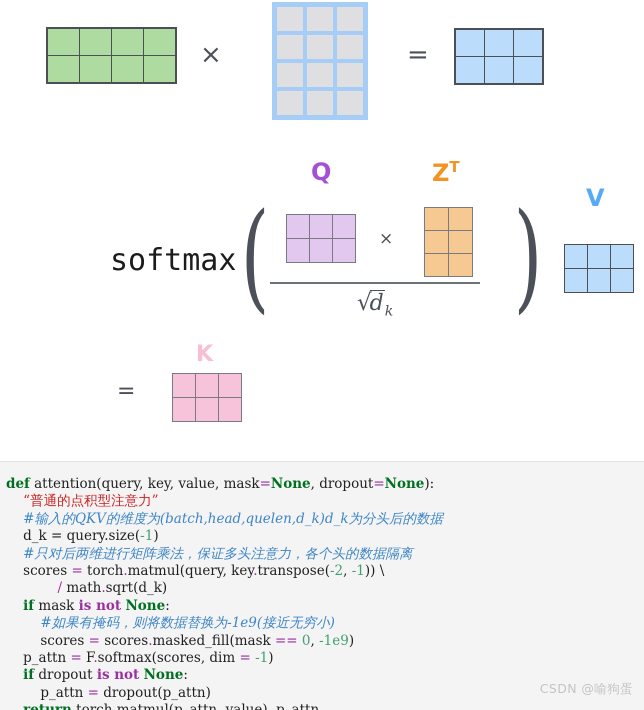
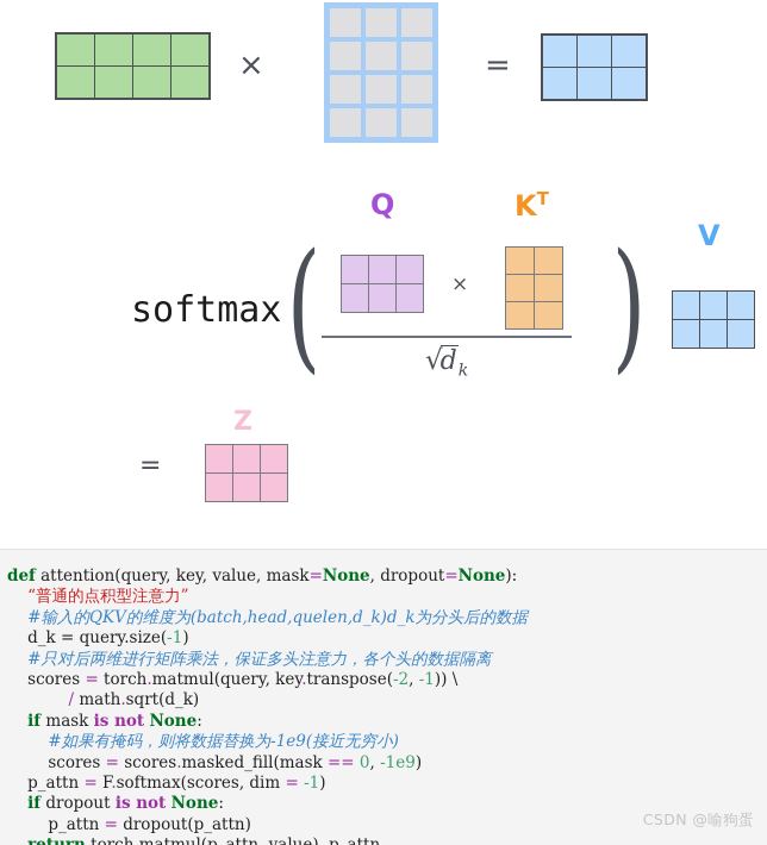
  ×
  =
  Q
- ZT
+ KT
  V
  softmax
  (
  ×
  √dk
  )
  =
- K
+ Z
  def attention(query, key, value, mask=None, dropout=None):
  “普通的点积型注意力”
  #输入的QKV的维度为(batch,head,quelen,d_k)d_k为分头后的数据
  d_k = query.size(-1)
  #只对后两维进行矩阵乘法，保证多头注意力，各个头的数据隔离
  scores = torch.matmul(query, key.transpose(-2, -1)) \
  / math.sqrt(d_k)
  if mask is not None:
  #如果有掩码，则将数据替换为-1e9(接近无穷小)
  scores = scores.masked_fill(mask == 0, -1e9)
  p_attn = F.softmax(scores, dim = -1)
  if dropout is not None:
  p_attn = dropout(p_attn)
  CSDN @喻狗蛋
